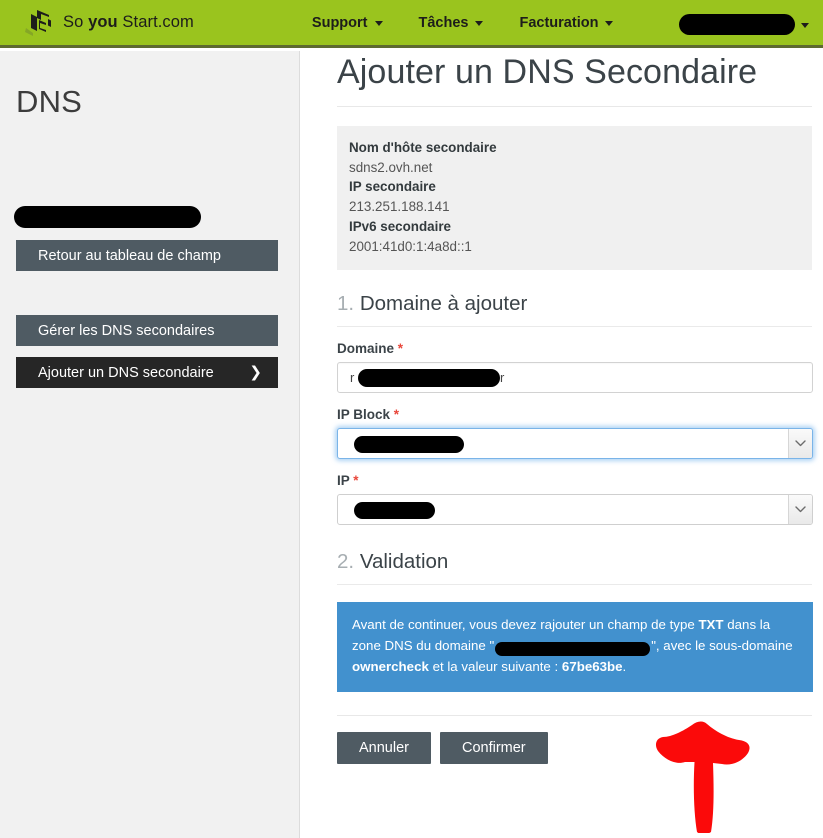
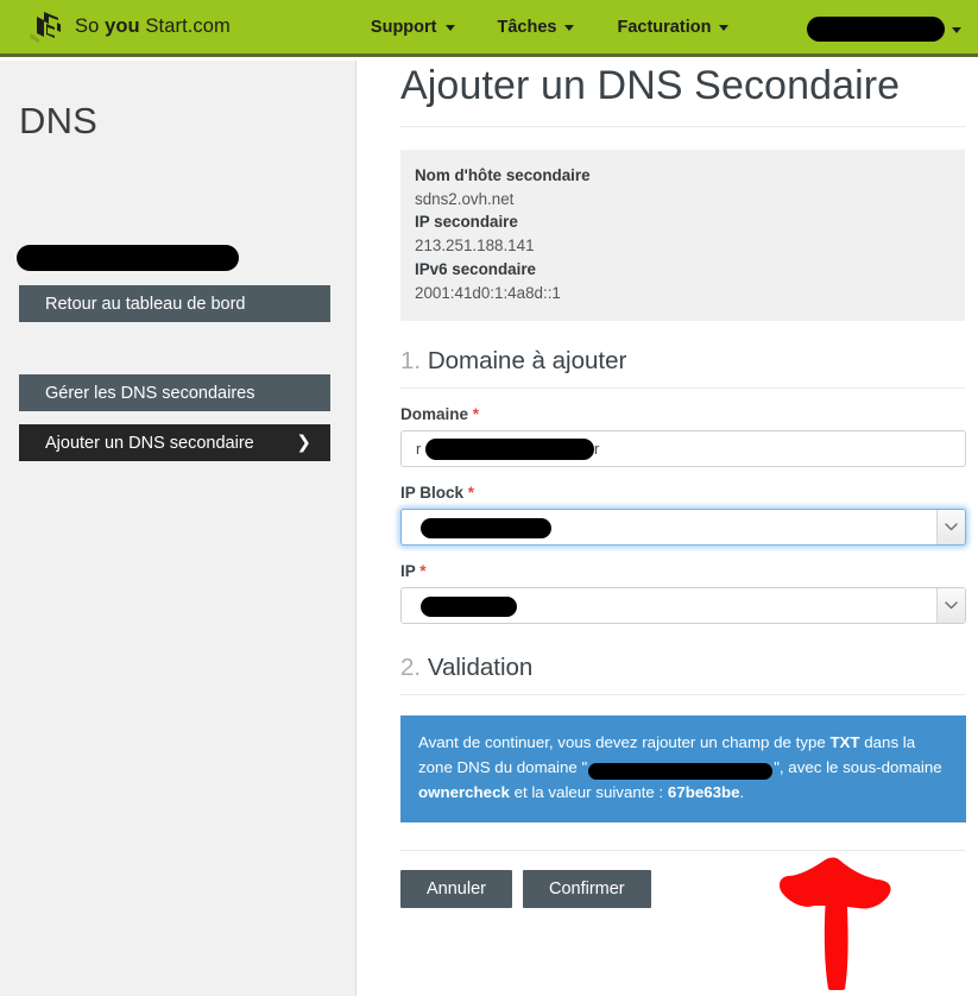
  So you Start.com
  Support
  Tâches
  Facturation
  DNS
- Retour au tableau de champ
+ Retour au tableau de bord
  Gérer les DNS secondaires
  Ajouter un DNS secondaire
  ❯
  Ajouter un DNS Secondaire
  Nom d'hôte secondaire
  sdns2.ovh.net
  IP secondaire
  213.251.188.141
  IPv6 secondaire
  2001:41d0:1:4a8d::1
  1. Domaine à ajouter
  Domaine *
  r
  r
  IP Block *
  IP *
  2. Validation
  Avant de continuer, vous devez rajouter un champ de type TXT dans la zone DNS du domaine " ", avec le sous-domaine ownercheck et la valeur suivante : 67be63be.
  Annuler
  Confirmer
